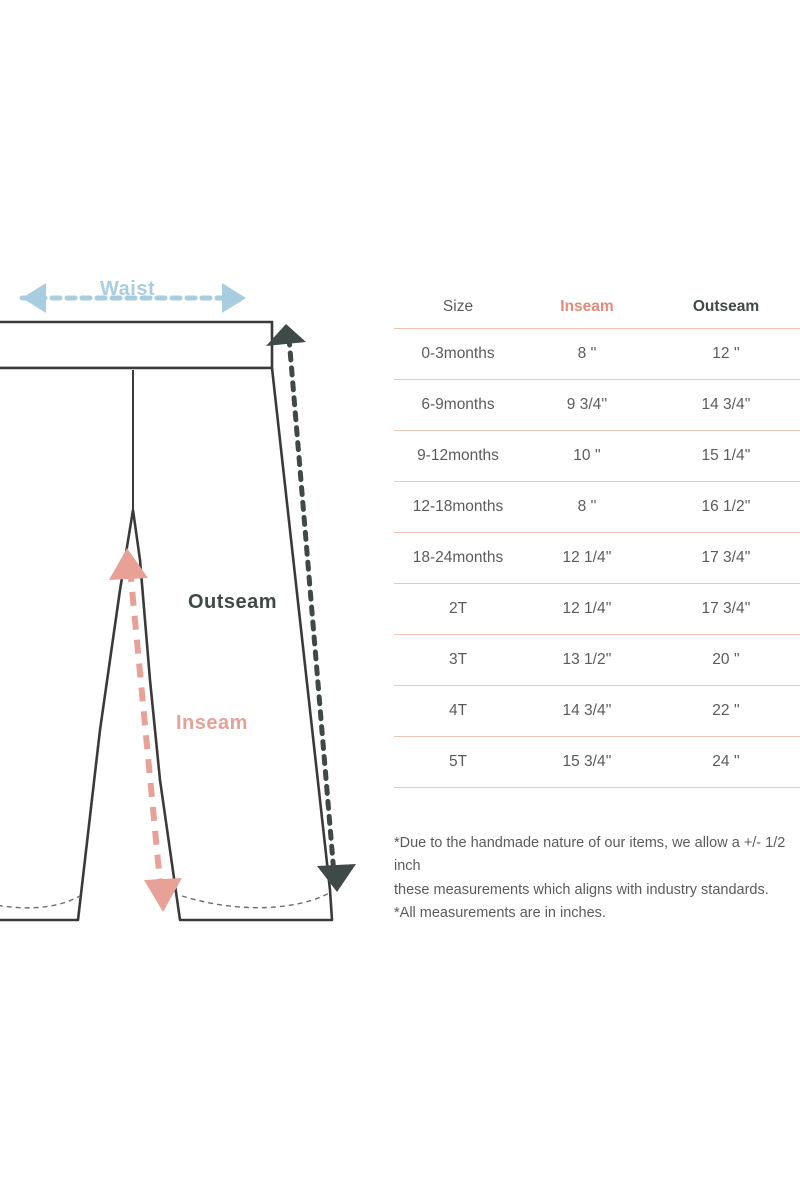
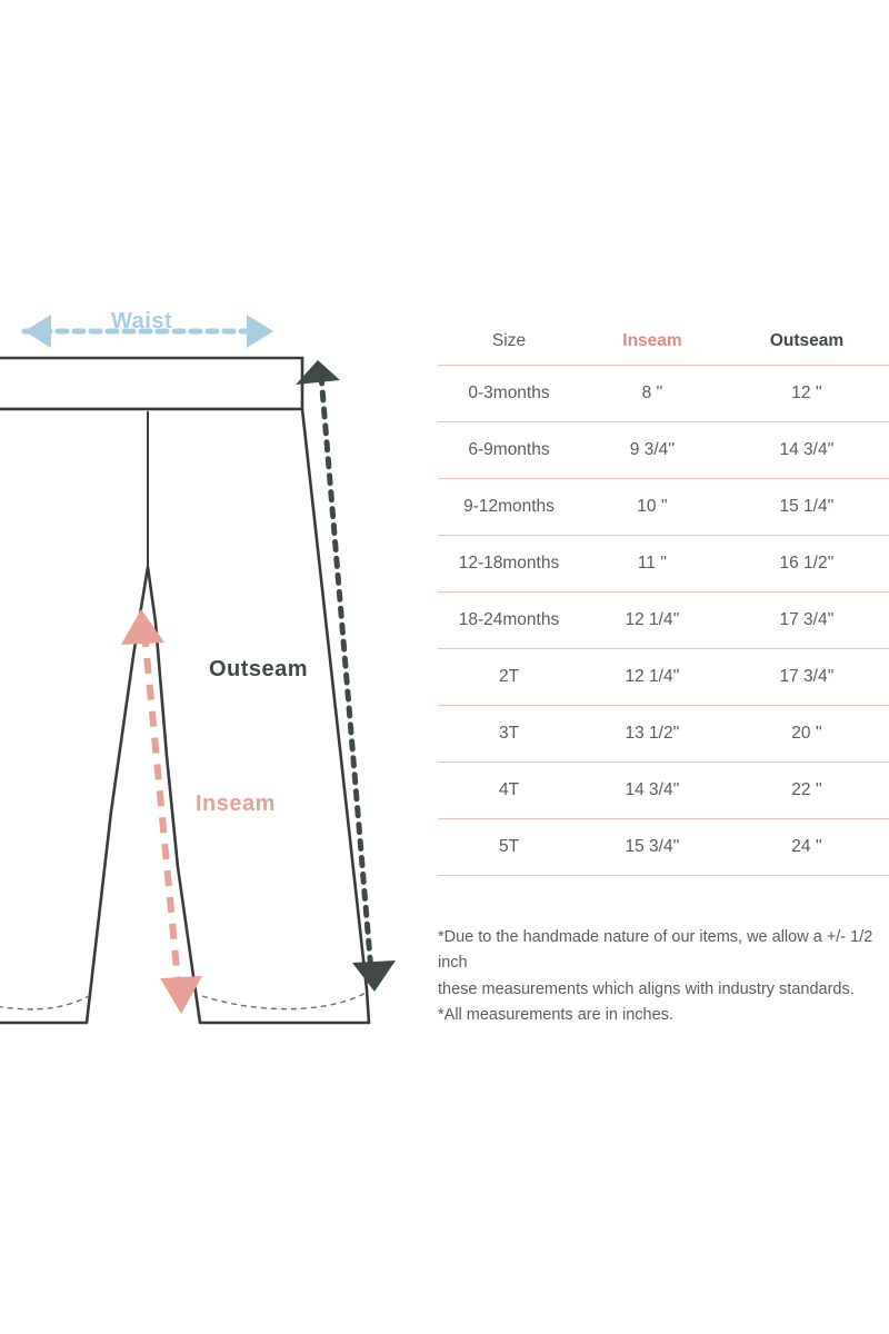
  Waist
  Outseam
  Inseam
  Size	Inseam	Outseam
  0-3months	8 ''	12 ''
  6-9months	9 3/4''	14 3/4''
  9-12months	10 ''	15 1/4''
- 12-18months	8 ''	16 1/2''
+ 12-18months	11 ''	16 1/2''
  18-24months	12 1/4''	17 3/4''
  2T	12 1/4''	17 3/4''
  3T	13 1/2''	20 ''
  4T	14 3/4''	22 ''
  5T	15 3/4''	24 ''
  *Due to the handmade nature of our items, we allow a +/- 1/2 inch
  these measurements which aligns with industry standards.
  *All measurements are in inches.
